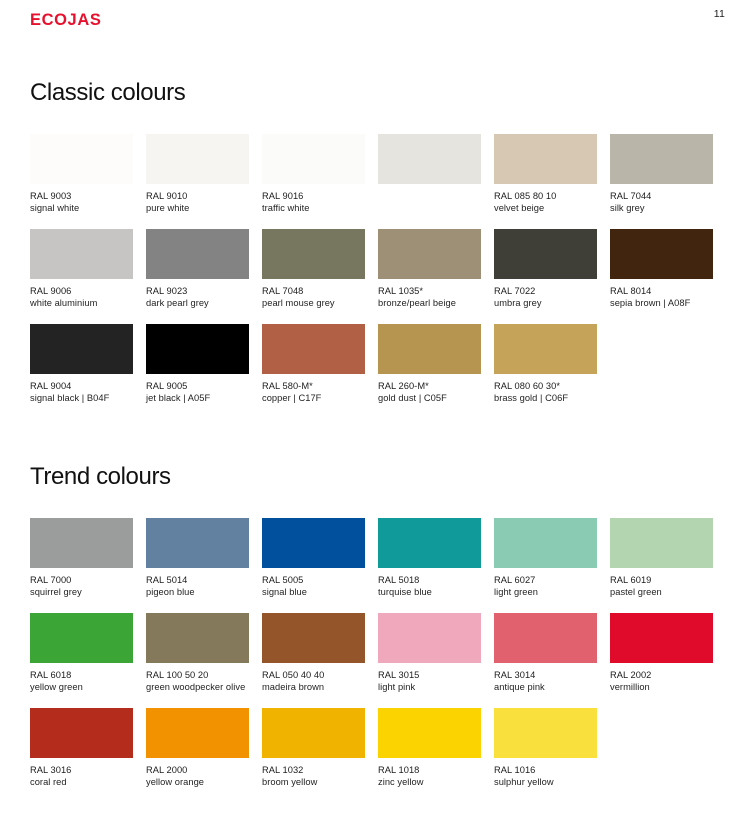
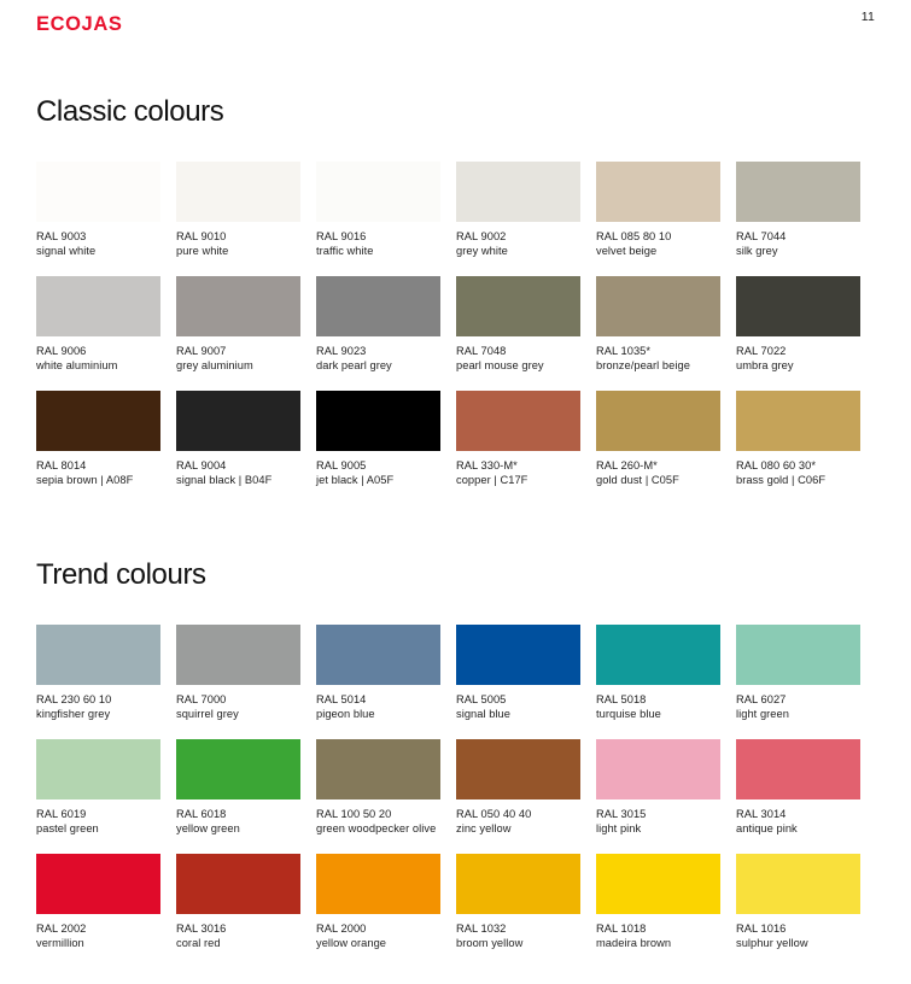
  ECOJAS
  11
  Classic colours
  RAL 9003
  signal white
  RAL 9010
  pure white
  RAL 9016
  traffic white
+ RAL 9002
+ grey white
  RAL 085 80 10
  velvet beige
  RAL 7044
  silk grey
  RAL 9006
  white aluminium
+ RAL 9007
+ grey aluminium
  RAL 9023
  dark pearl grey
  RAL 7048
  pearl mouse grey
  RAL 1035*
  bronze/pearl beige
  RAL 7022
  umbra grey
  RAL 8014
  sepia brown | A08F
  RAL 9004
  signal black | B04F
  RAL 9005
  jet black | A05F
- RAL 580-M*
+ RAL 330-M*
  copper | C17F
  RAL 260-M*
  gold dust | C05F
  RAL 080 60 30*
  brass gold | C06F
  Trend colours
+ RAL 230 60 10
+ kingfisher grey
  RAL 7000
  squirrel grey
  RAL 5014
  pigeon blue
  RAL 5005
  signal blue
  RAL 5018
  turquise blue
  RAL 6027
  light green
  RAL 6019
  pastel green
  RAL 6018
  yellow green
  RAL 100 50 20
  green woodpecker olive
  RAL 050 40 40
- madeira brown
+ zinc yellow
  RAL 3015
  light pink
  RAL 3014
  antique pink
  RAL 2002
  vermillion
  RAL 3016
  coral red
  RAL 2000
  yellow orange
  RAL 1032
  broom yellow
  RAL 1018
- zinc yellow
+ madeira brown
  RAL 1016
  sulphur yellow
